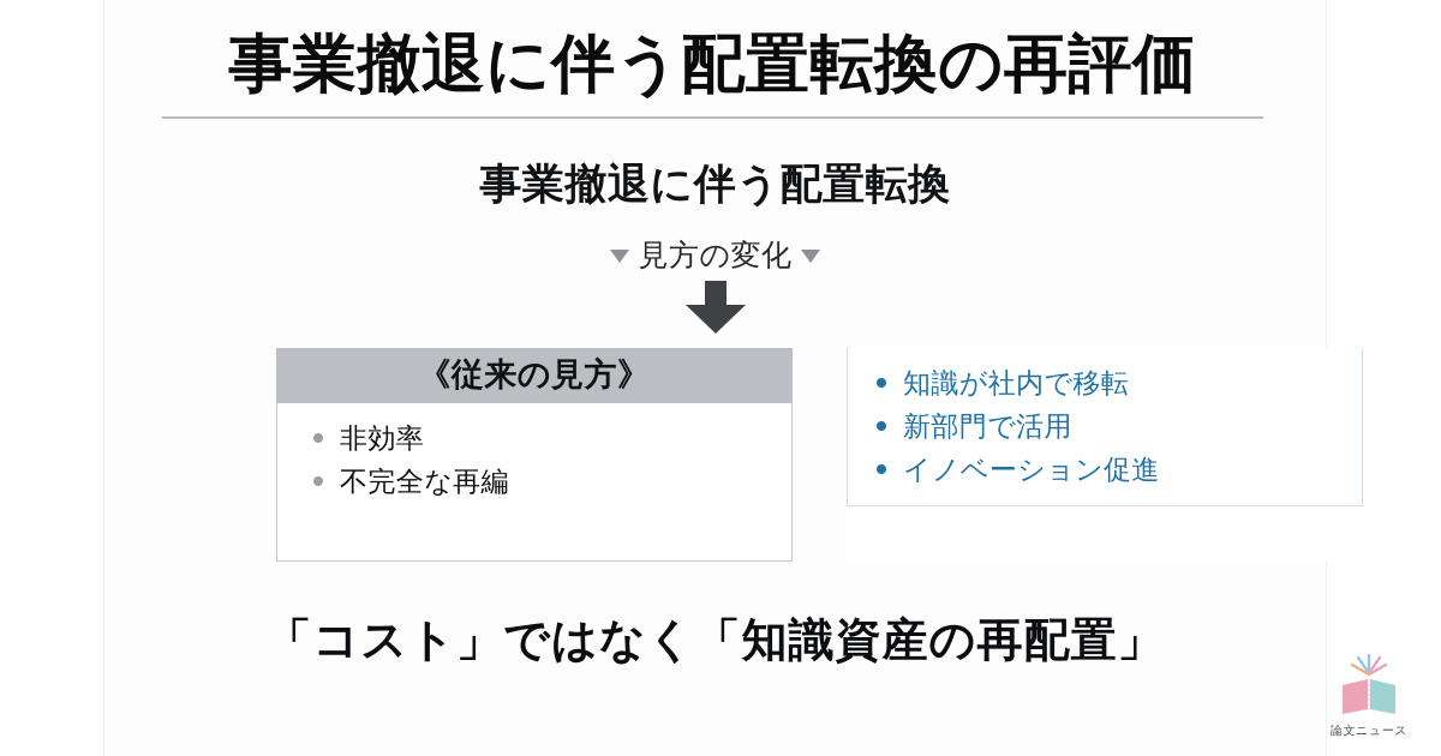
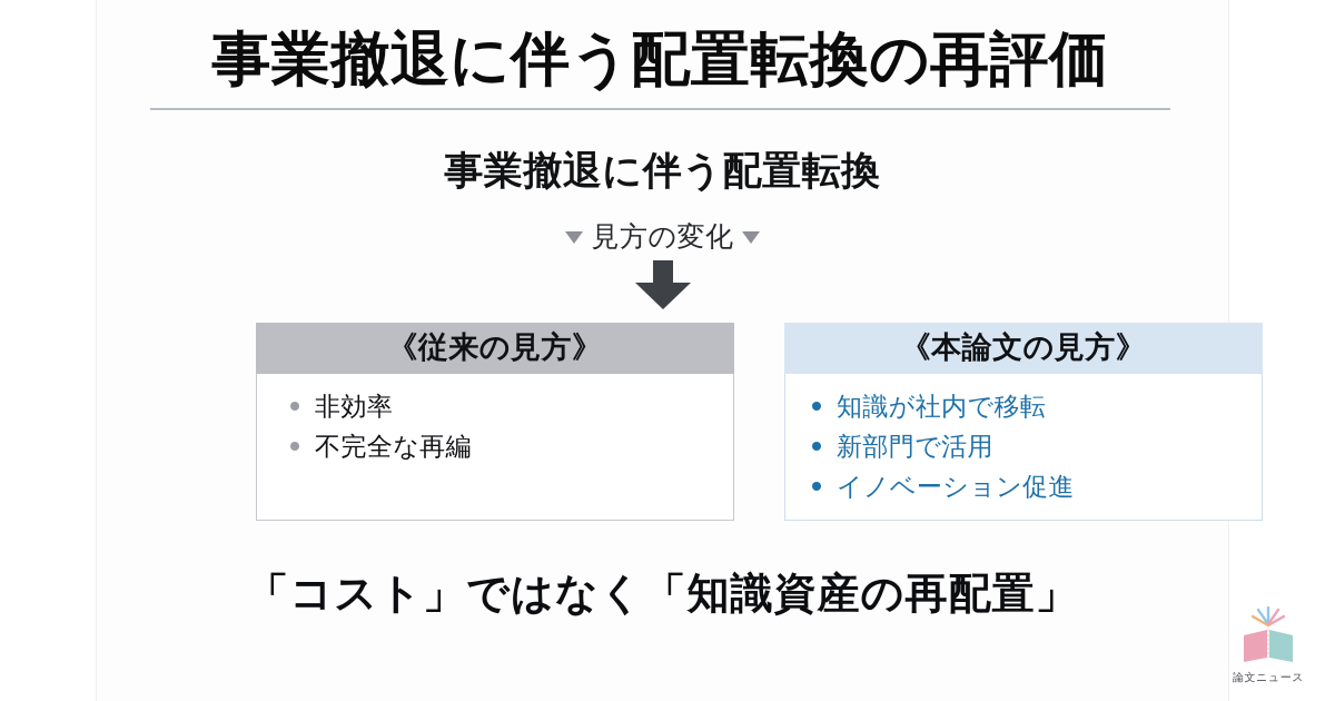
  事業撤退に伴う配置転換の再評価
  事業撤退に伴う配置転換
  見方の変化
  《従来の見方》
  非効率
  不完全な再編
+ 《本論文の見方》
  知識が社内で移転
  新部門で活用
  イノベーション促進
  「コスト」ではなく「知識資産の再配置」
  論文ニュース
